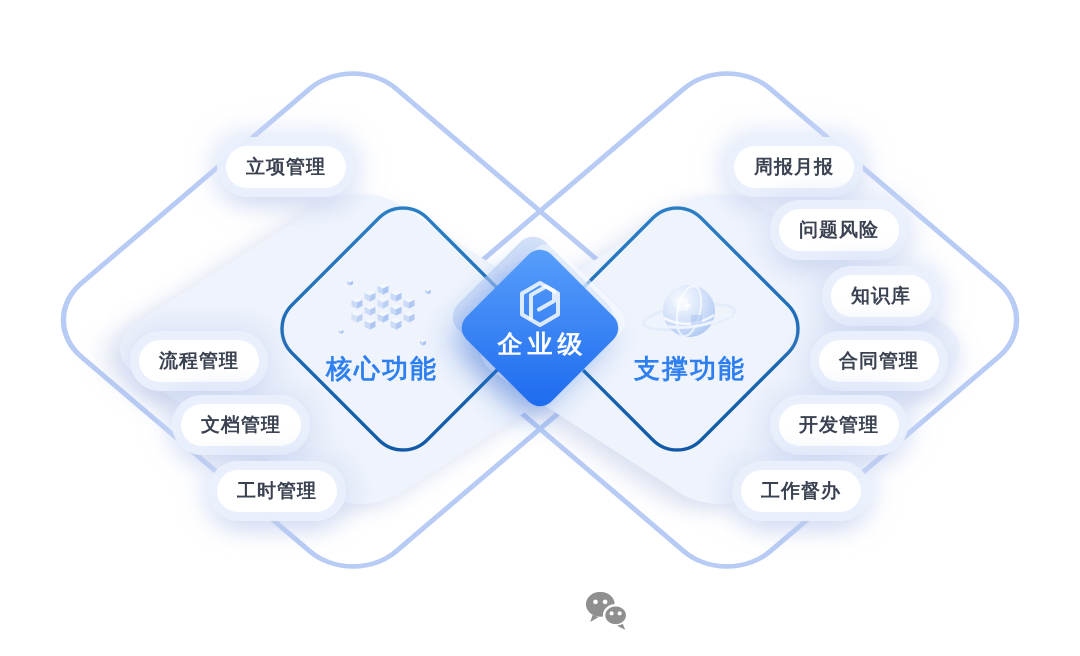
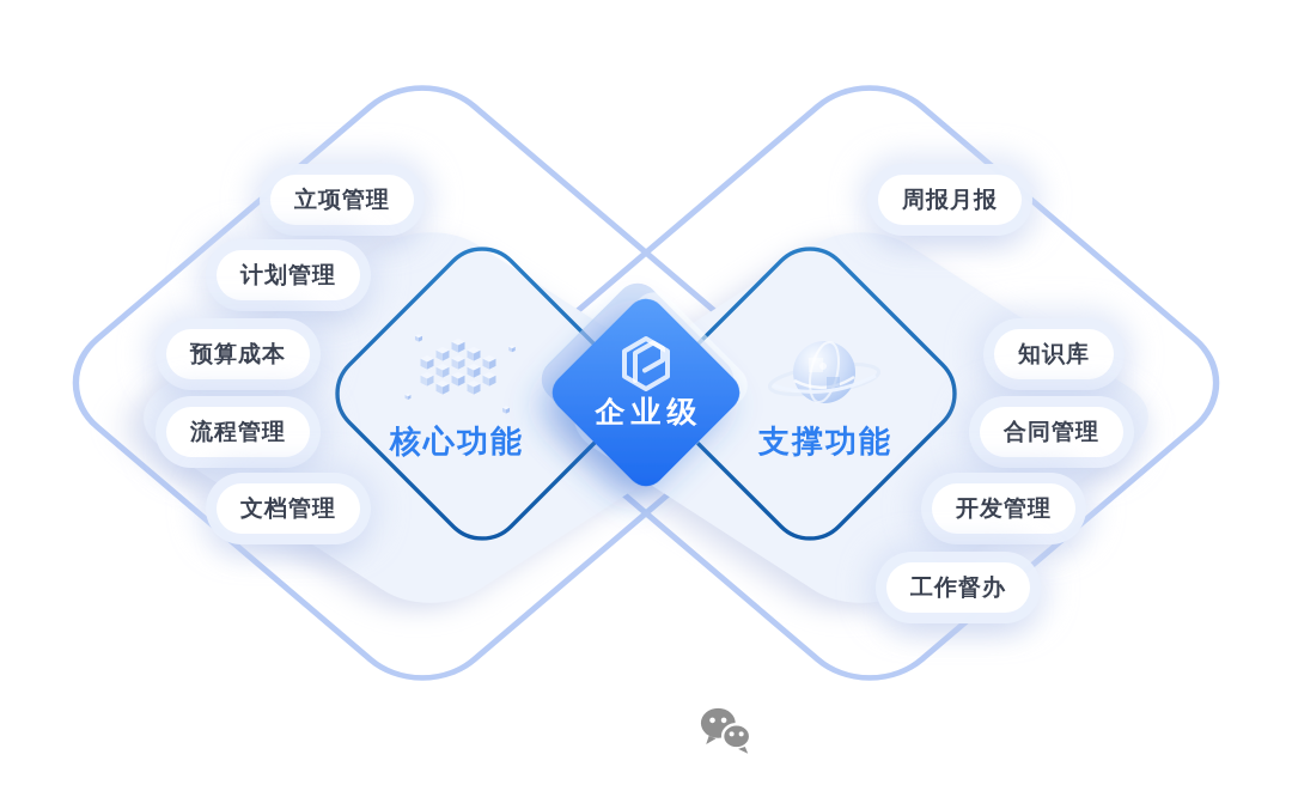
  核心功能
  支撑功能
  企业级
  立项管理
+ 计划管理
+ 预算成本
  流程管理
  文档管理
- 工时管理
  周报月报
- 问题风险
  知识库
  合同管理
  开发管理
  工作督办
